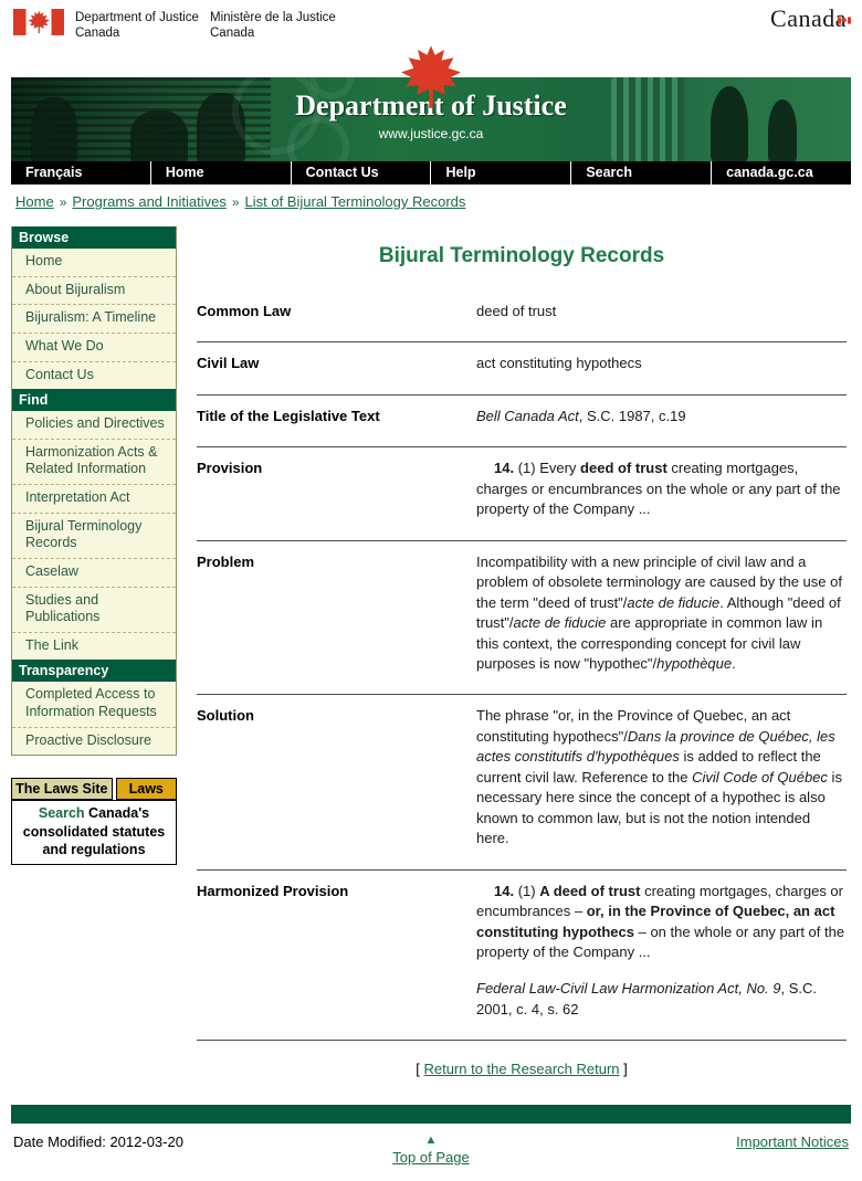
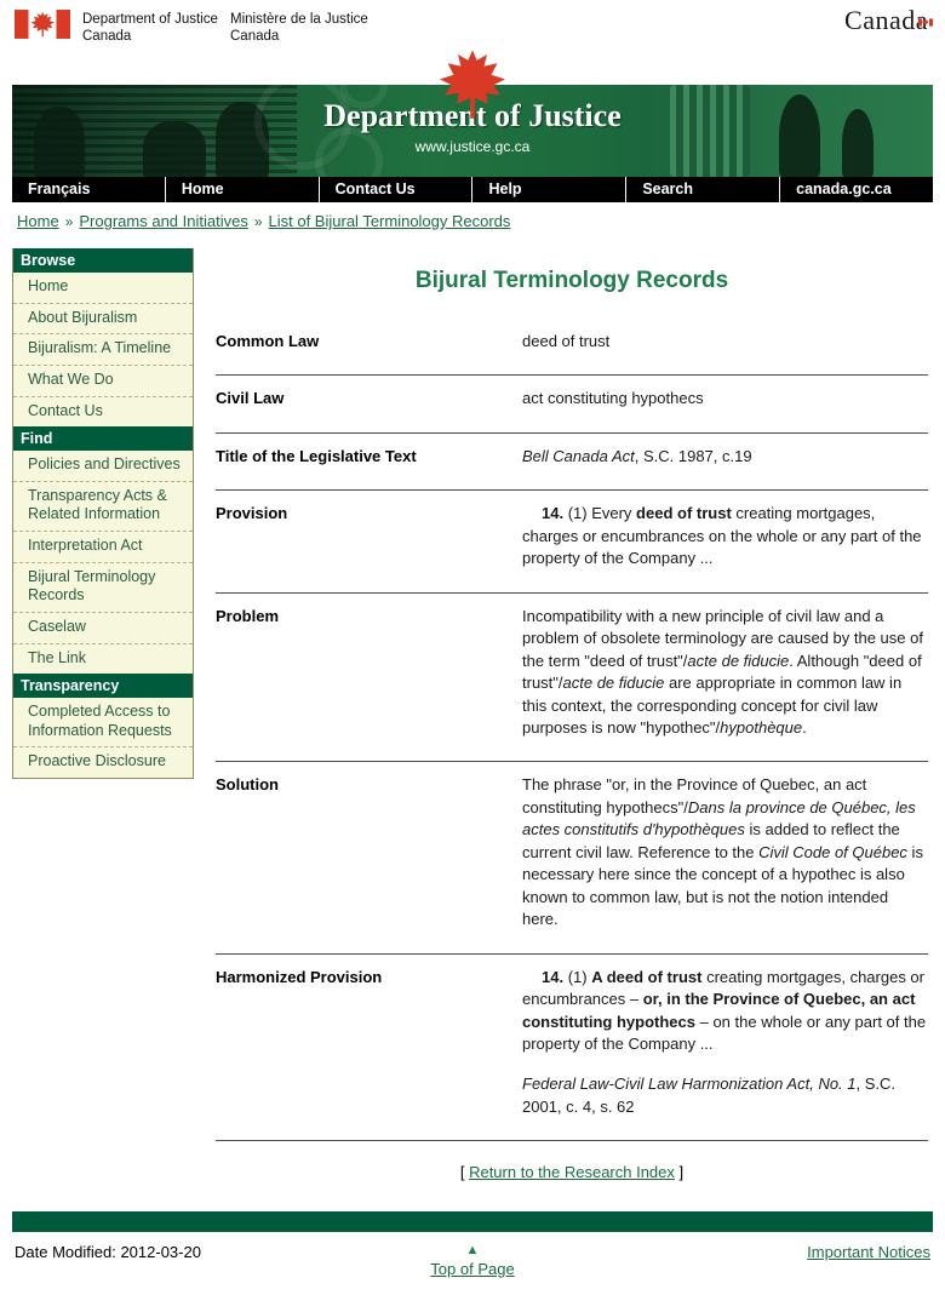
  Department of Justice
  Canada
  Ministère de la Justice
  Canada
  Canad
  Department of Justice
  www.justice.gc.ca
  Français
  Home
  Contact Us
  Help
  Search
  canada.gc.ca
  Home » Programs and Initiatives » List of Bijural Terminology Records
  Browse
  Home
  About Bijuralism
  Bijuralism: A Timeline
  What We Do
  Contact Us
  Find
  Policies and Directives
- Harmonization Acts & Related Information
+ Transparency Acts & Related Information
  Interpretation Act
  Bijural Terminology Records
  Caselaw
- Studies and Publications
  The Link
  Transparency
  Completed Access to Information Requests
  Proactive Disclosure
- The Laws Site
- Laws
- Search Canada's consolidated statutes and regulations
  Bijural Terminology Records
  Common Law
  deed of trust
  Civil Law
  act constituting hypothecs
  Title of the Legislative Text
  Bell Canada Act, S.C. 1987, c.19
  Provision
  14. (1) Every deed of trust creating mortgages, charges or encumbrances on the whole or any part of the property of the Company ...
  Problem
  Incompatibility with a new principle of civil law and a problem of obsolete terminology are caused by the use of the term "deed of trust"/acte de fiducie. Although "deed of trust"/acte de fiducie are appropriate in common law in this context, the corresponding concept for civil law purposes is now "hypothec"/hypothèque.
  Solution
  The phrase "or, in the Province of Quebec, an act constituting hypothecs"/Dans la province de Québec, les actes constitutifs d'hypothèques is added to reflect the current civil law. Reference to the Civil Code of Québec is necessary here since the concept of a hypothec is also known to common law, but is not the notion intended here.
  Harmonized Provision
  14. (1) A deed of trust creating mortgages, charges or encumbrances – or, in the Province of Quebec, an act constituting hypothecs – on the whole or any part of the property of the Company ...
- Federal Law-Civil Law Harmonization Act, No. 9, S.C. 2001, c. 4, s. 62
+ Federal Law-Civil Law Harmonization Act, No. 1, S.C. 2001, c. 4, s. 62
- [ Return to the Research Return ]
+ [ Return to the Research Index ]
  Date Modified: 2012-03-20
  ▲
  Top of Page
  Important Notices
